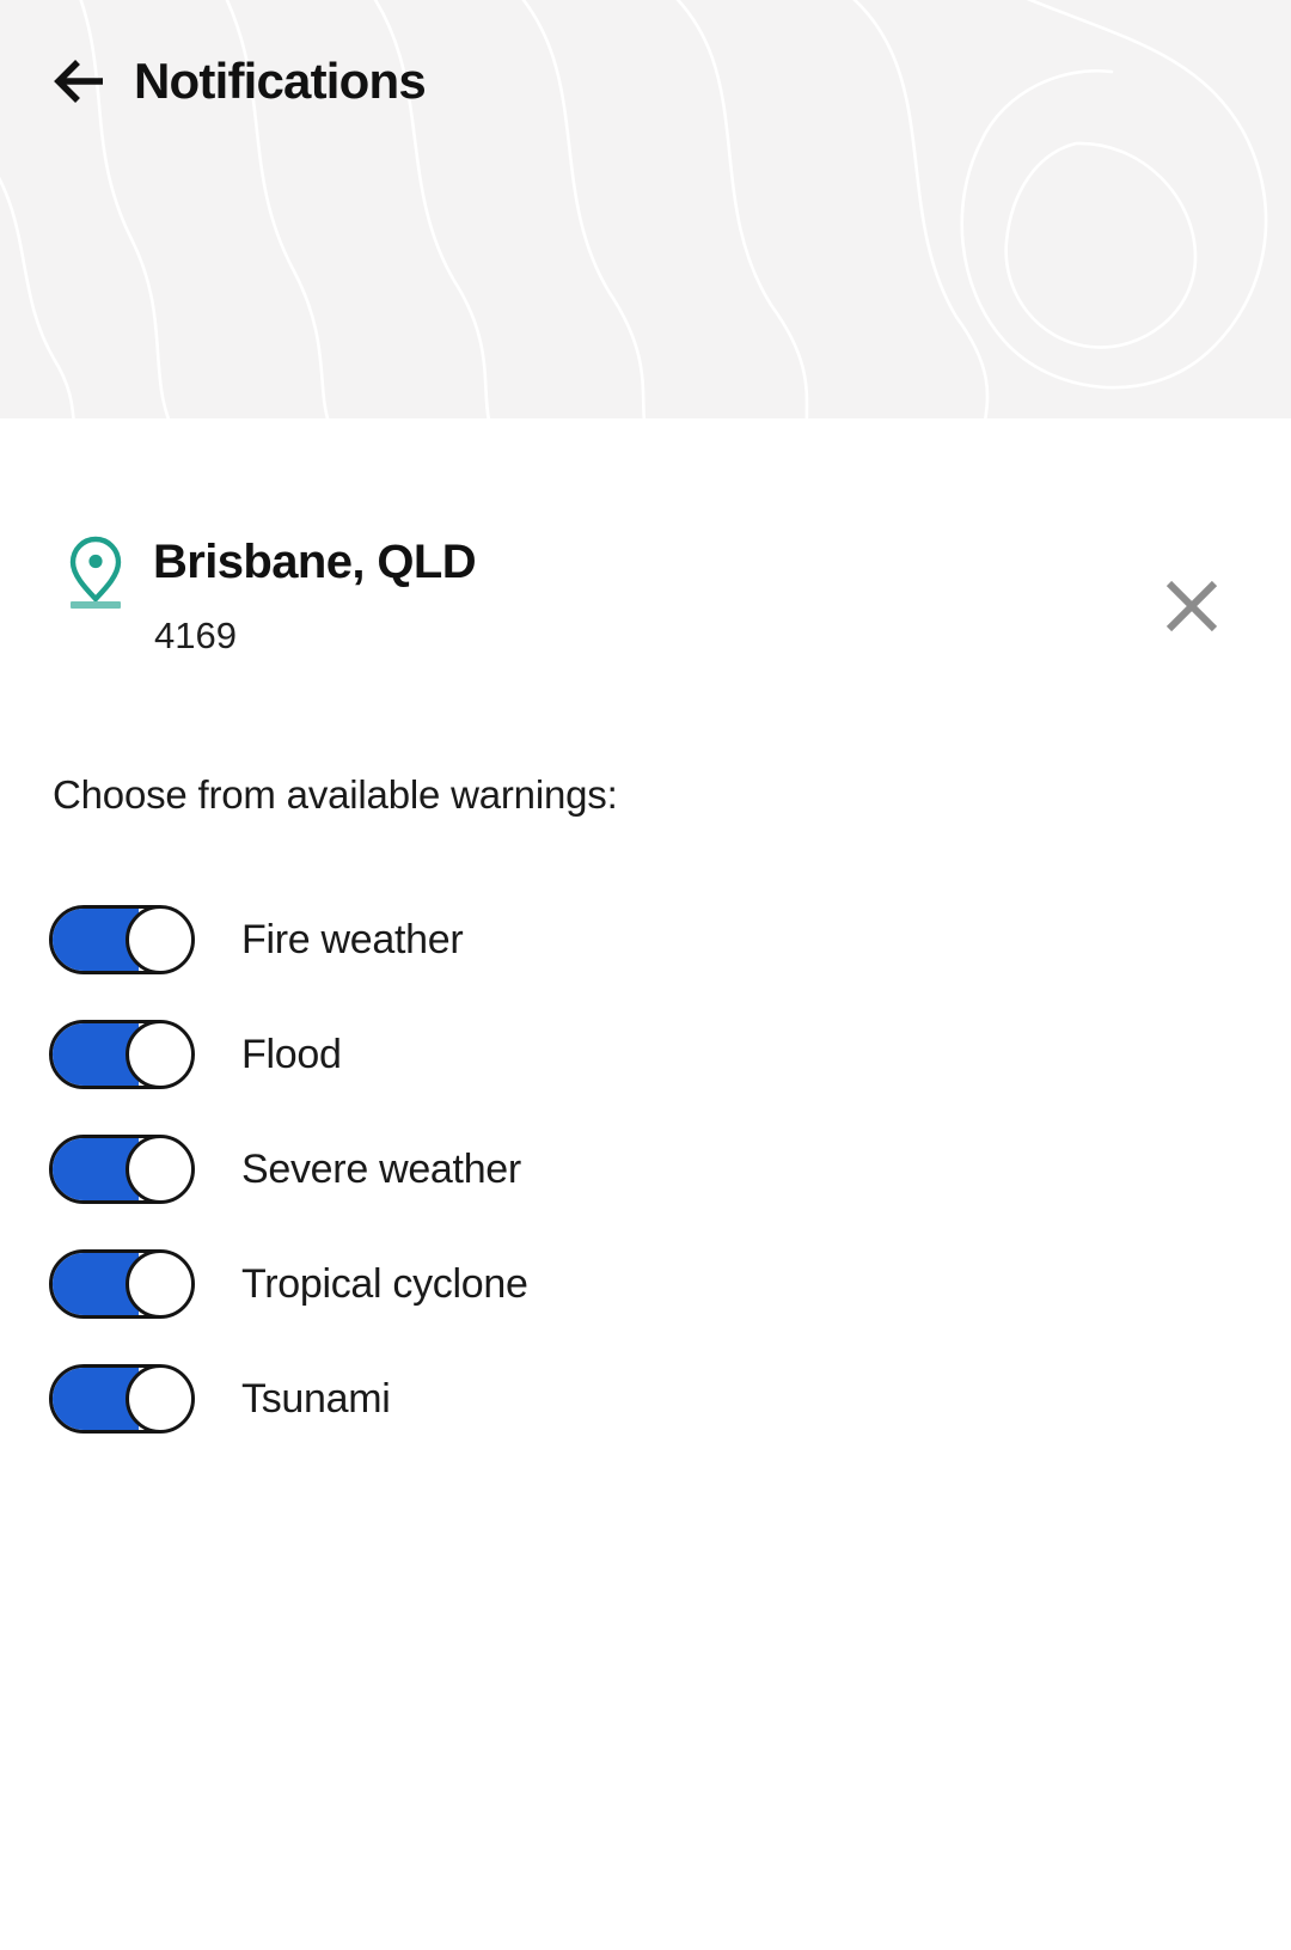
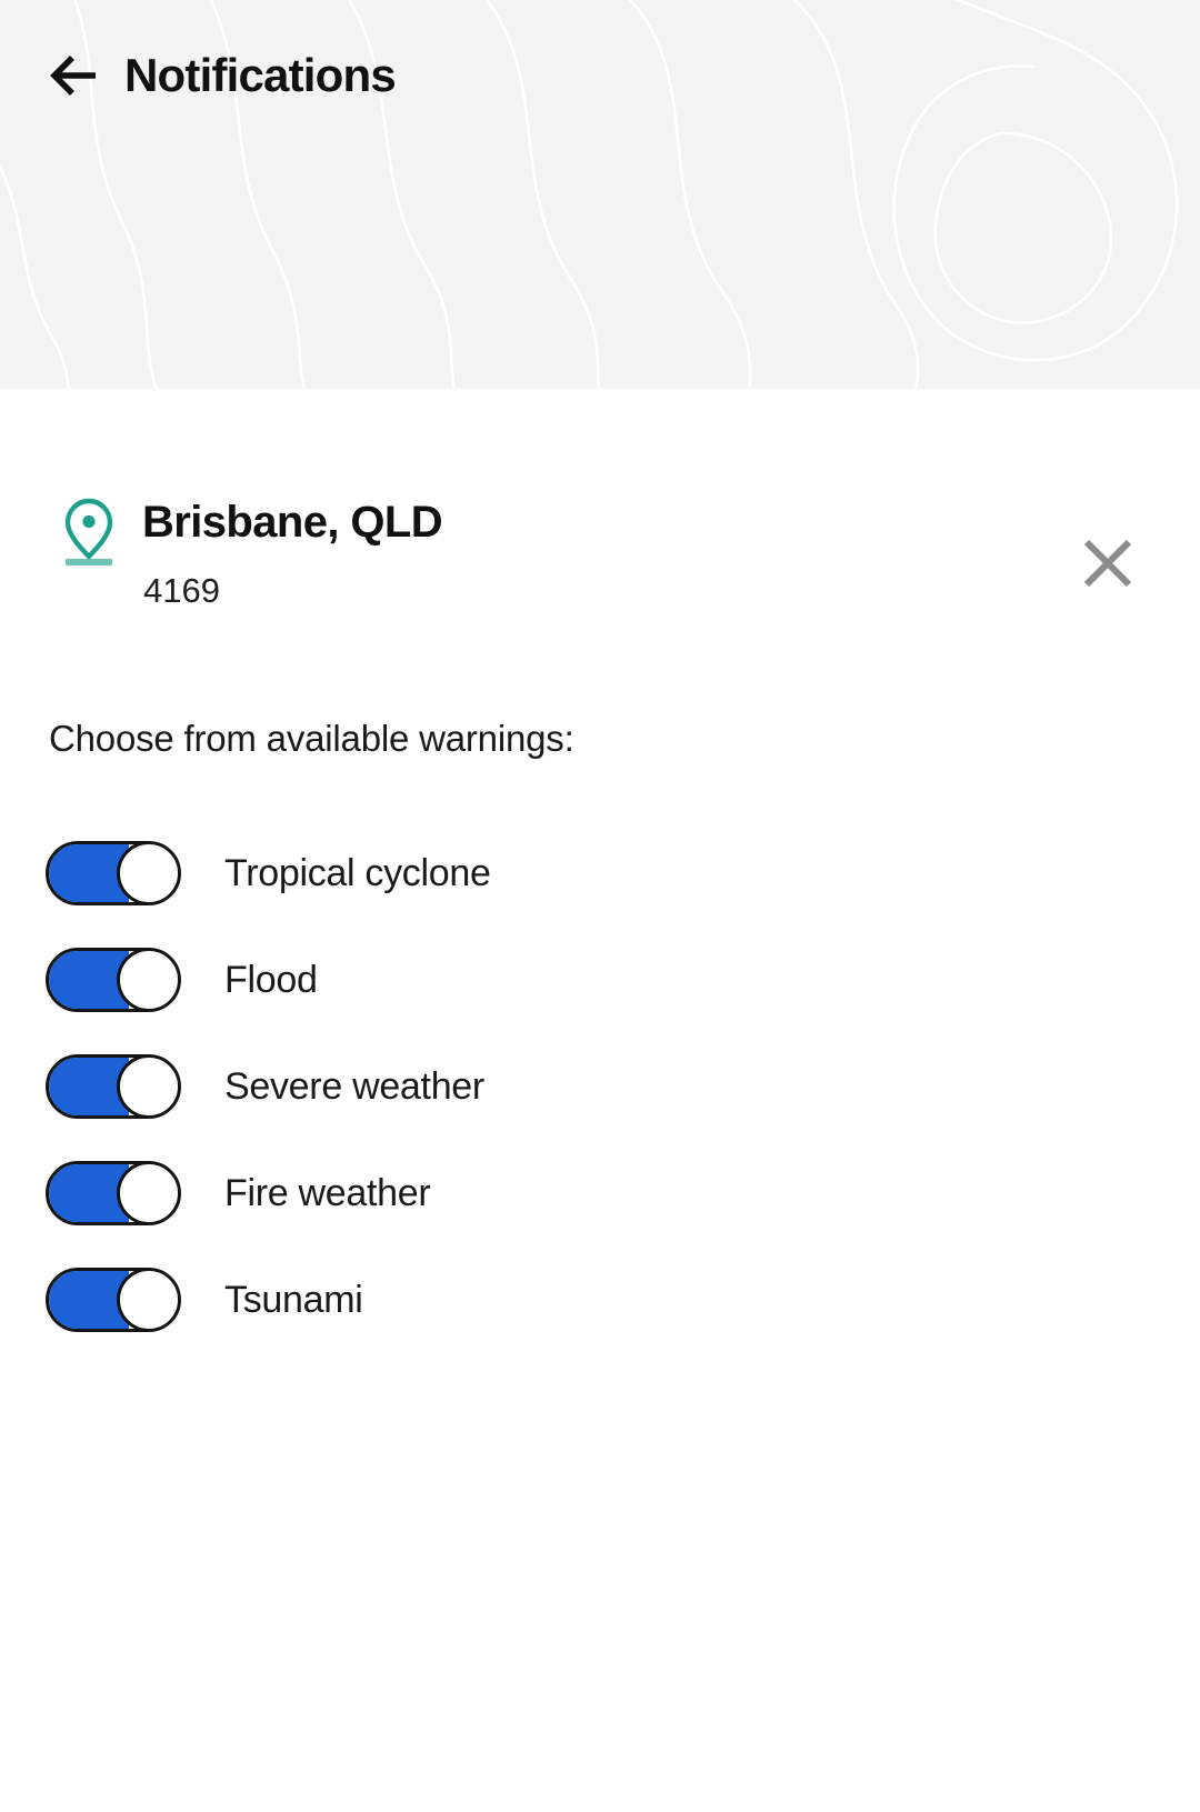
  Notifications
  Brisbane, QLD
  4169
  Choose from available warnings:
- Fire weather
+ Tropical cyclone
  Flood
  Severe weather
- Tropical cyclone
+ Fire weather
  Tsunami
